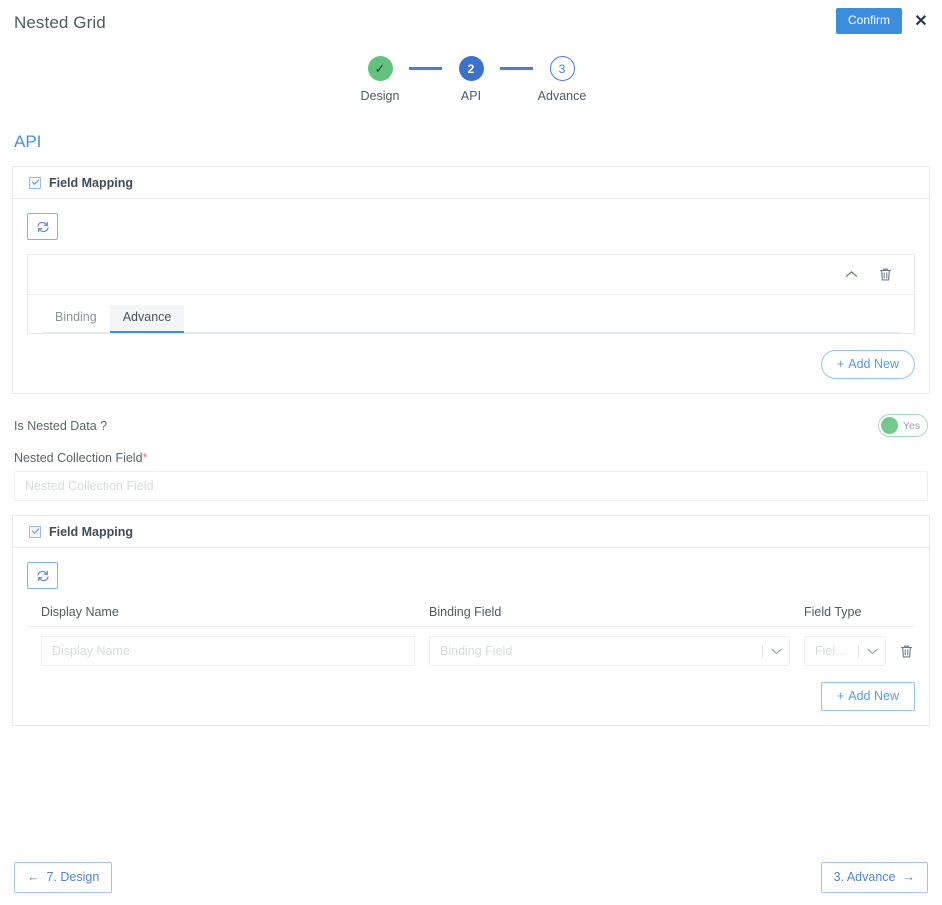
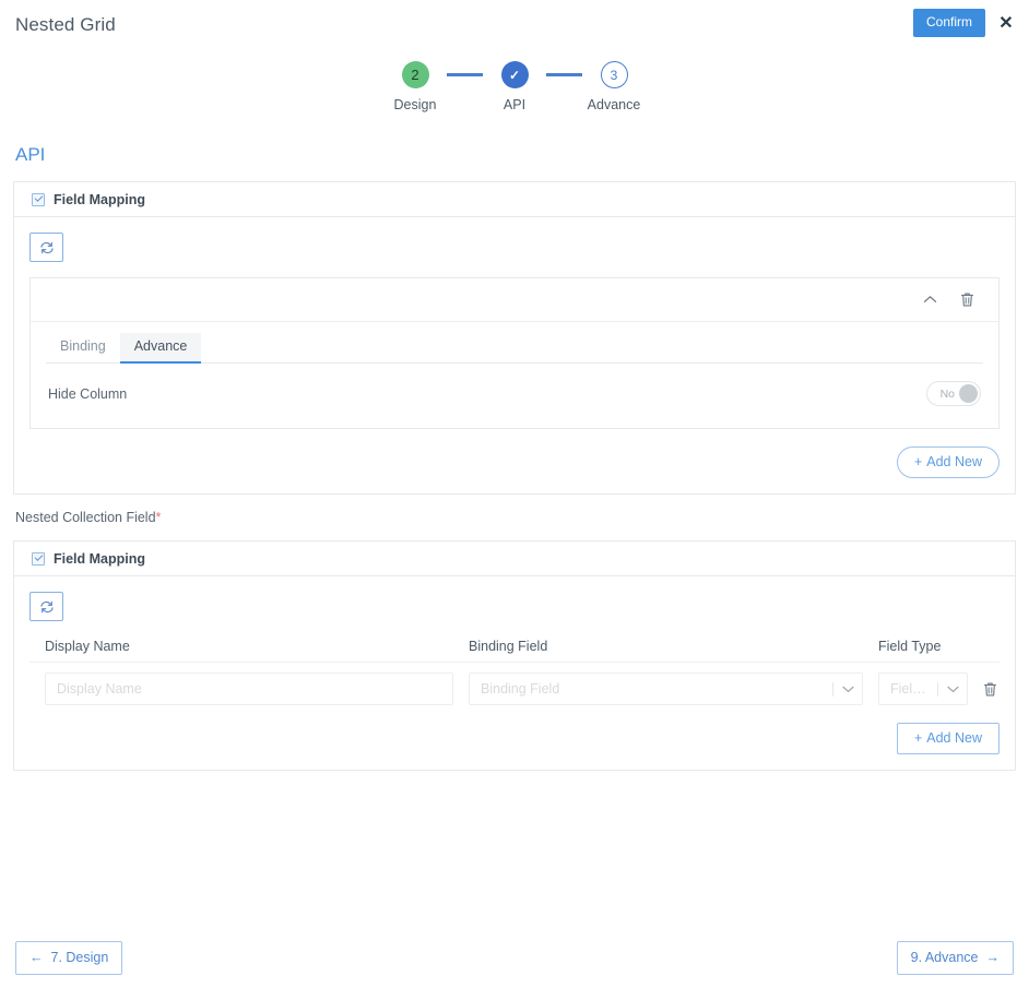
  Nested Grid
  Confirm
  ✕
- ✓
+ 2
  Design
- 2
+ ✓
  API
  3
  Advance
  API
  Field Mapping
  Binding
  Advance
+ Hide Column
+ No
  + Add New
- Is Nested Data ?
- Yes
  Nested Collection Field*
- Nested Collection Field
  Field Mapping
  Display Name
  Binding Field
  Field Type
  Display Name
  Binding Field
  Field ...
  + Add New
  ←
  7. Design
- 3. Advance
+ 9. Advance
  →
